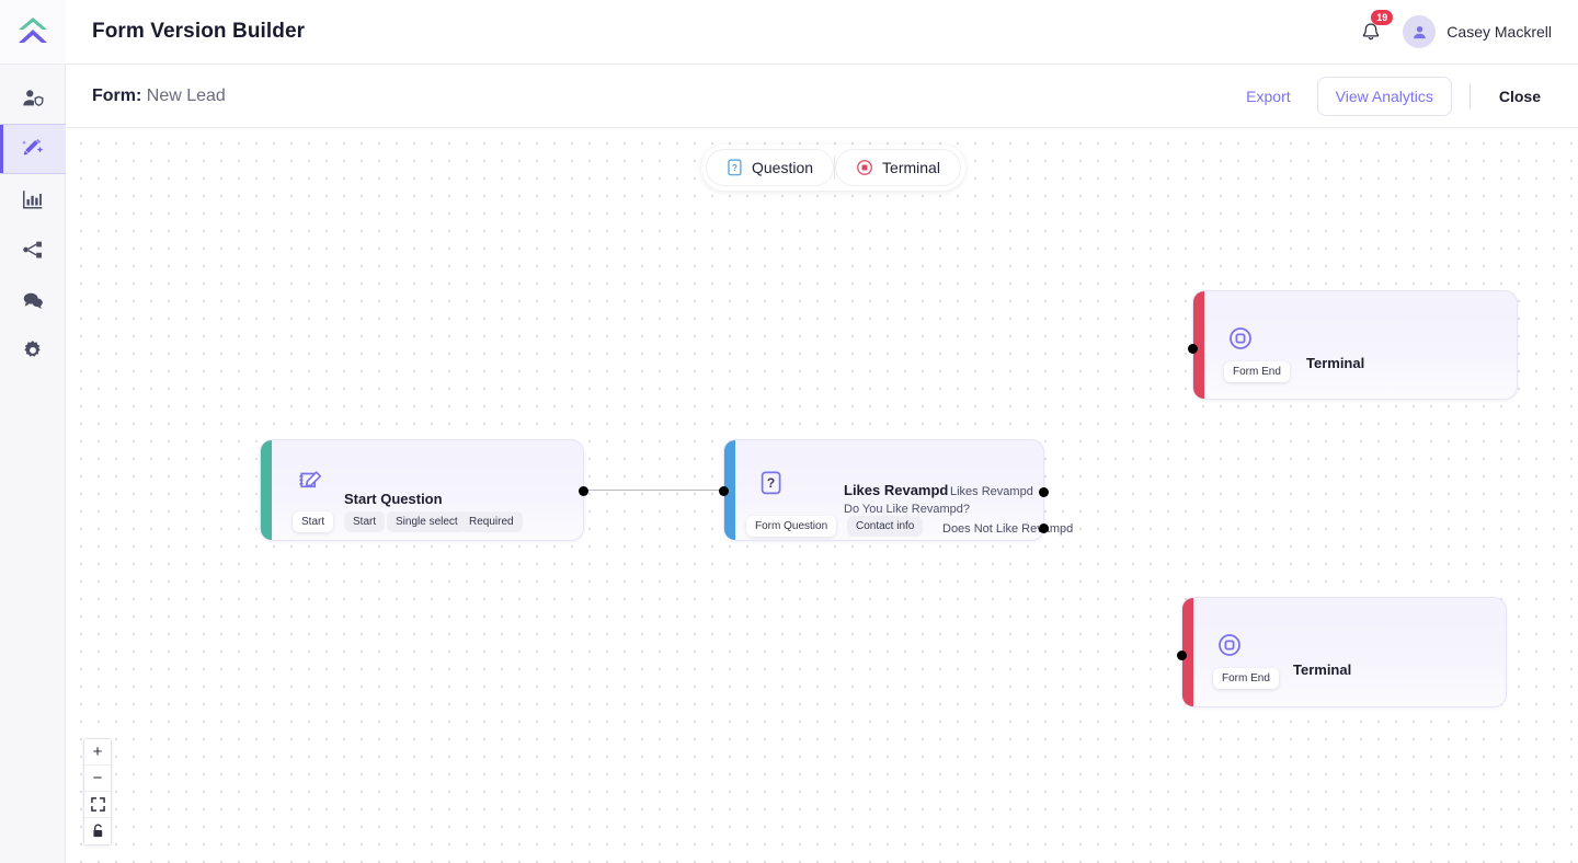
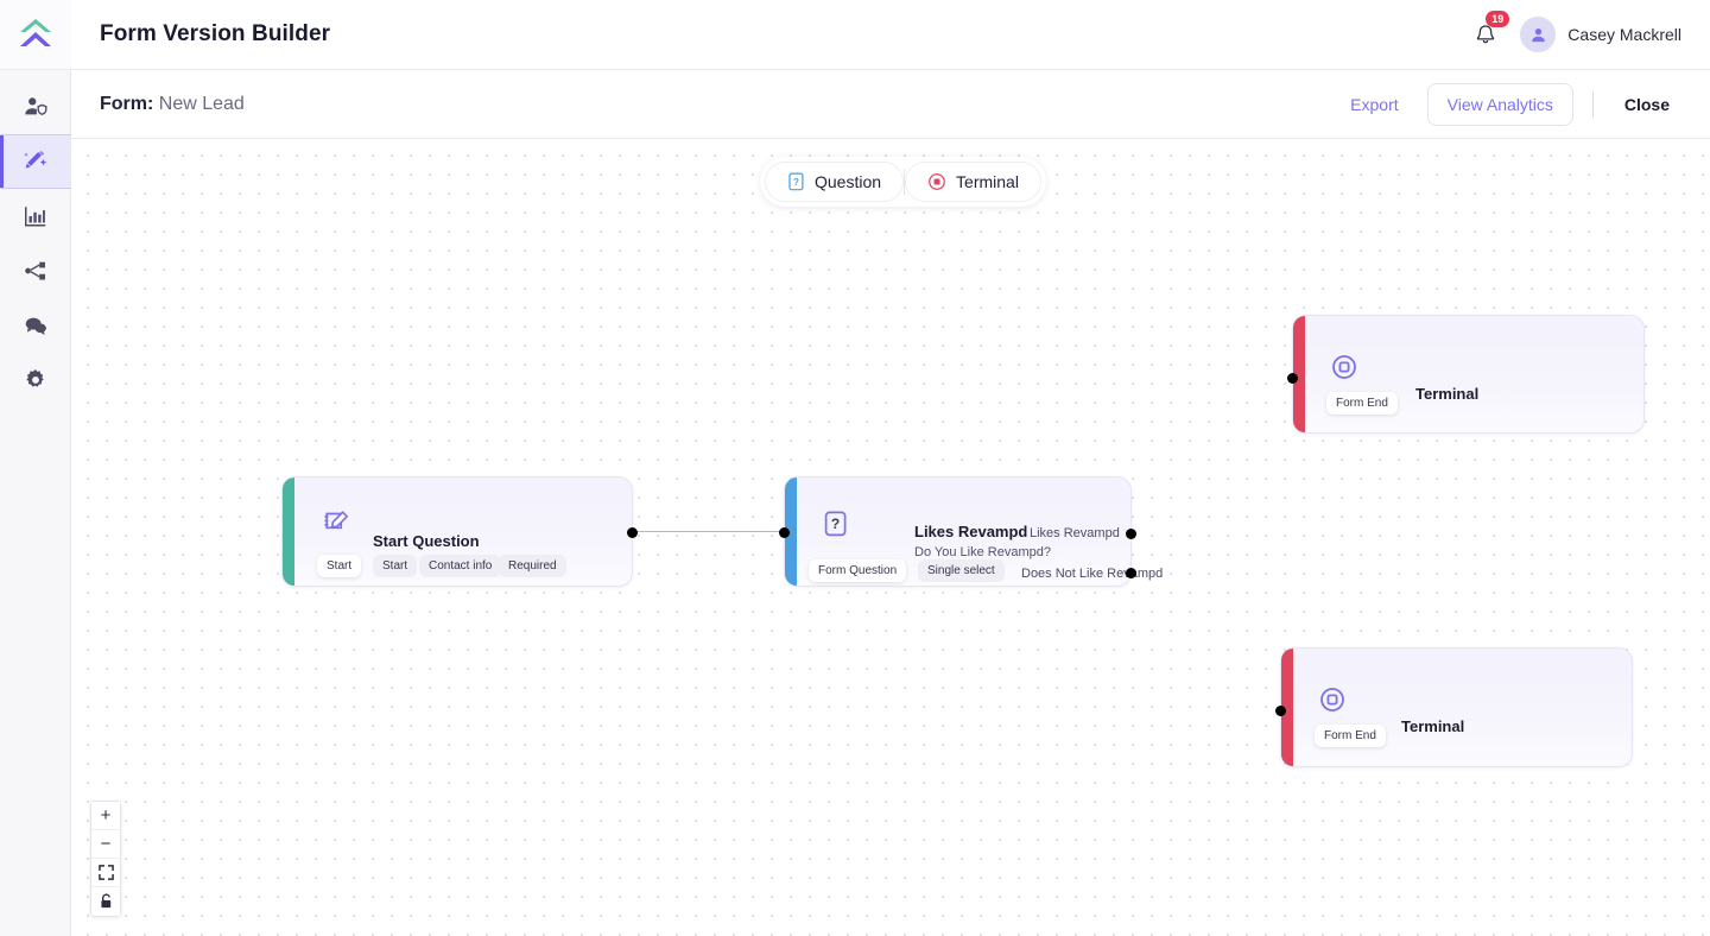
  Form Version Builder
  19
  Casey Mackrell
  Form: New Lead
  Export
  View Analytics
  Close
  ?
  Question
  Terminal
  Start Question
  Start
  Start
- Single select
+ Contact info
  Required
  ?
  Likes Revampd
  Do You Like Revampd?
  Form Question
- Contact info
+ Single select
  Likes Revampd
  Does Not Like Rempd
  Terminal
  Form End
  Terminal
  Form End
  +
  −
